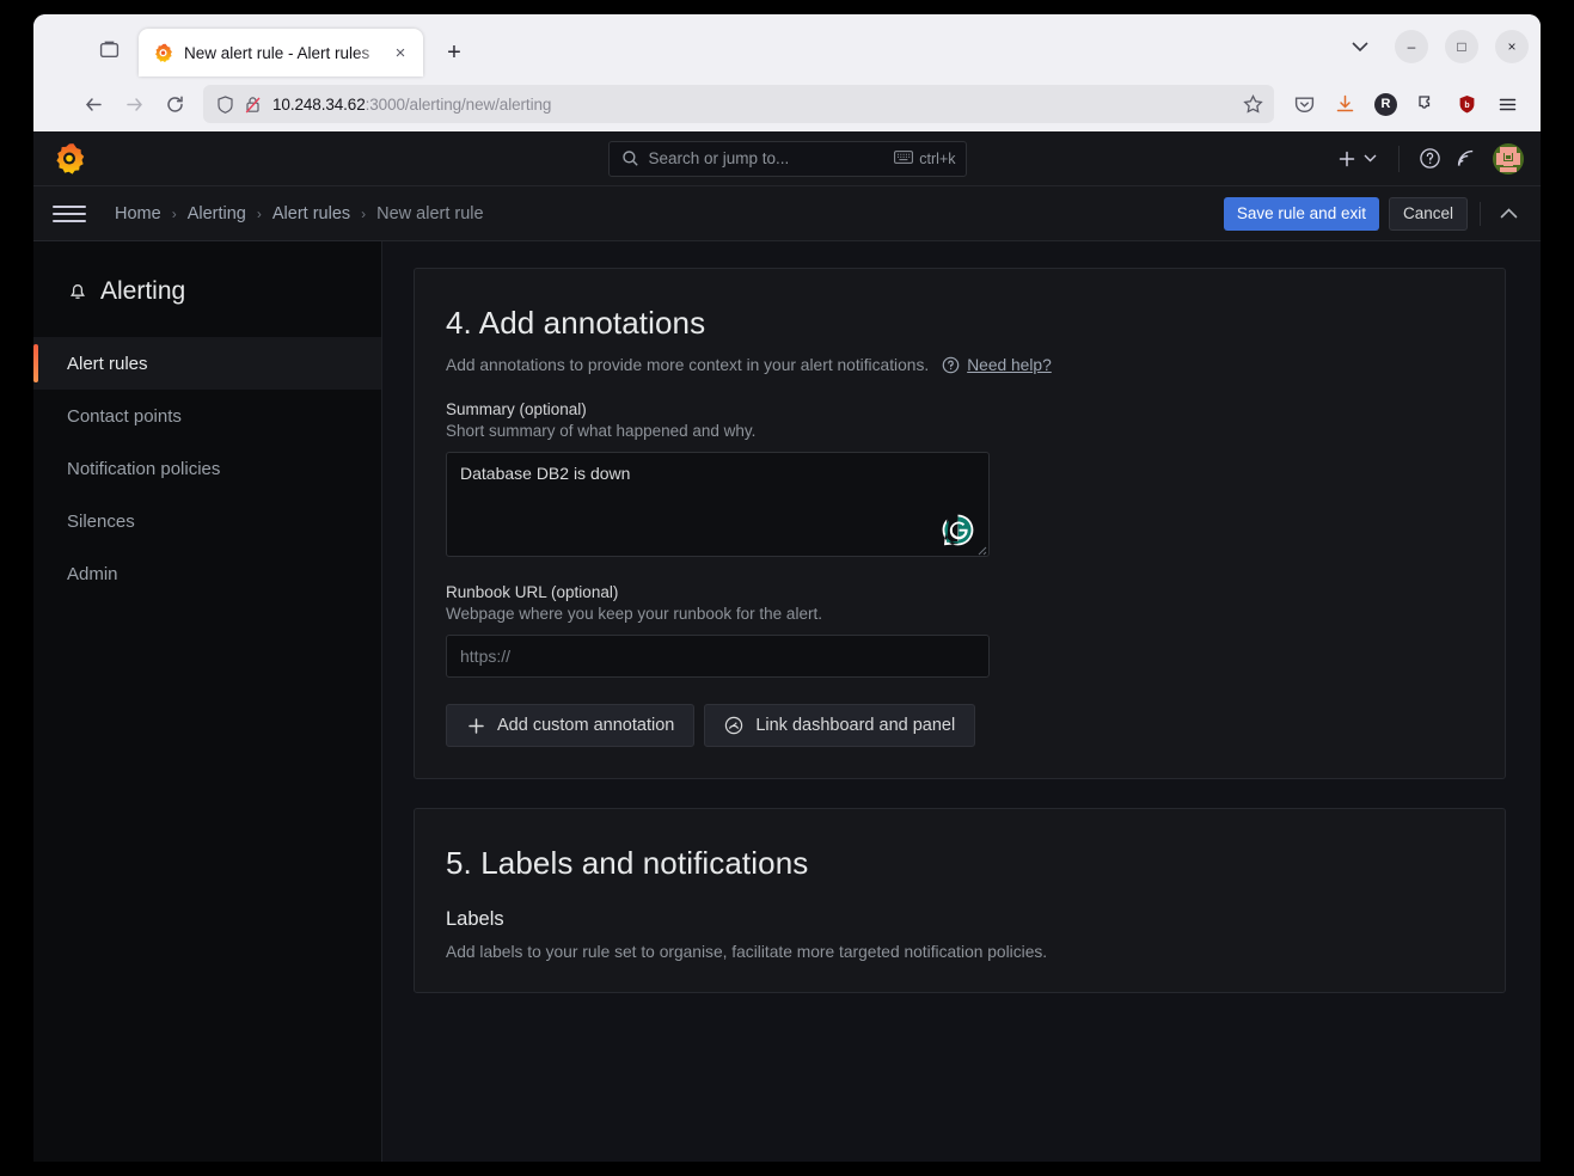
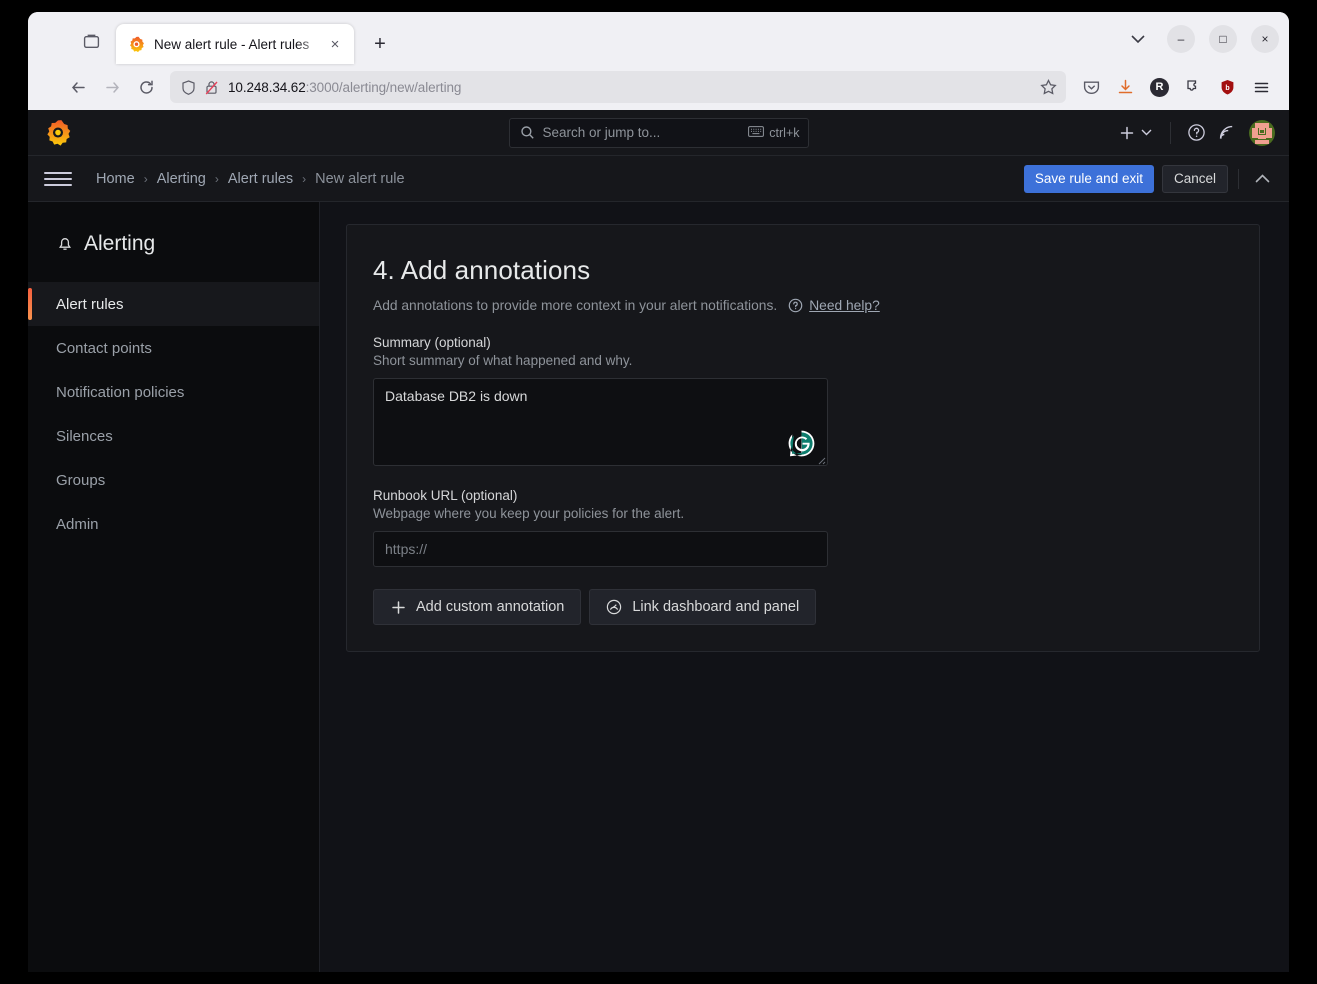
  New alert rule - Alert rules
  ×
  +
  –
  □
  ×
  10.248.34.62:3000/alerting/new/alerting
  R
  Search or jump to...
  ctrl+k
  Home
  ›
  Alerting
  ›
  Alert rules
  ›
  New alert rule
  Save rule and exit
  Cancel
  Alerting
  Alert rules
  Contact points
  Notification policies
  Silences
+ Groups
  Admin
  4. Add annotations
  Add annotations to provide more context in your alert notifications.
  Need help?
  Summary (optional)
  Short summary of what happened and why.
  Database DB2 is down
  Runbook URL (optional)
- Webpage where you keep your runbook for the alert.
+ Webpage where you keep your policies for the alert.
  https://
  Add custom annotation
  Link dashboard and panel
- 5. Labels and notifications
- Labels
- Add labels to your rule set to organise, facilitate more targeted notification policies.
